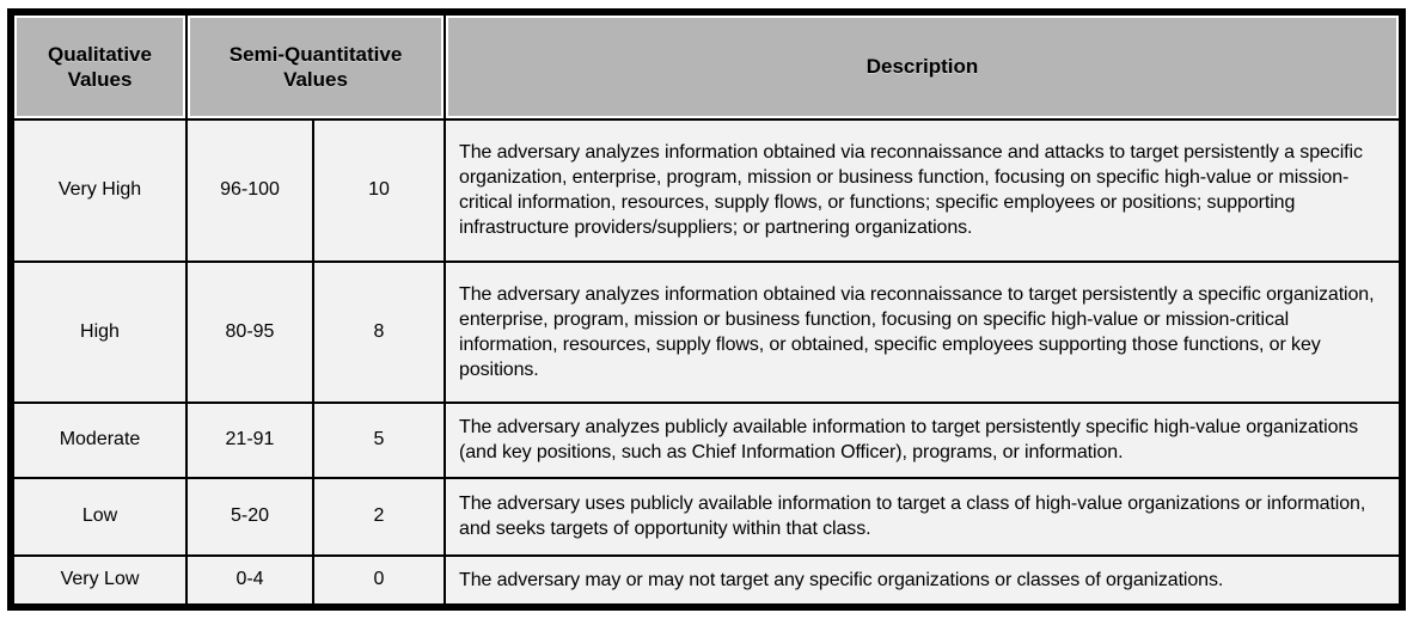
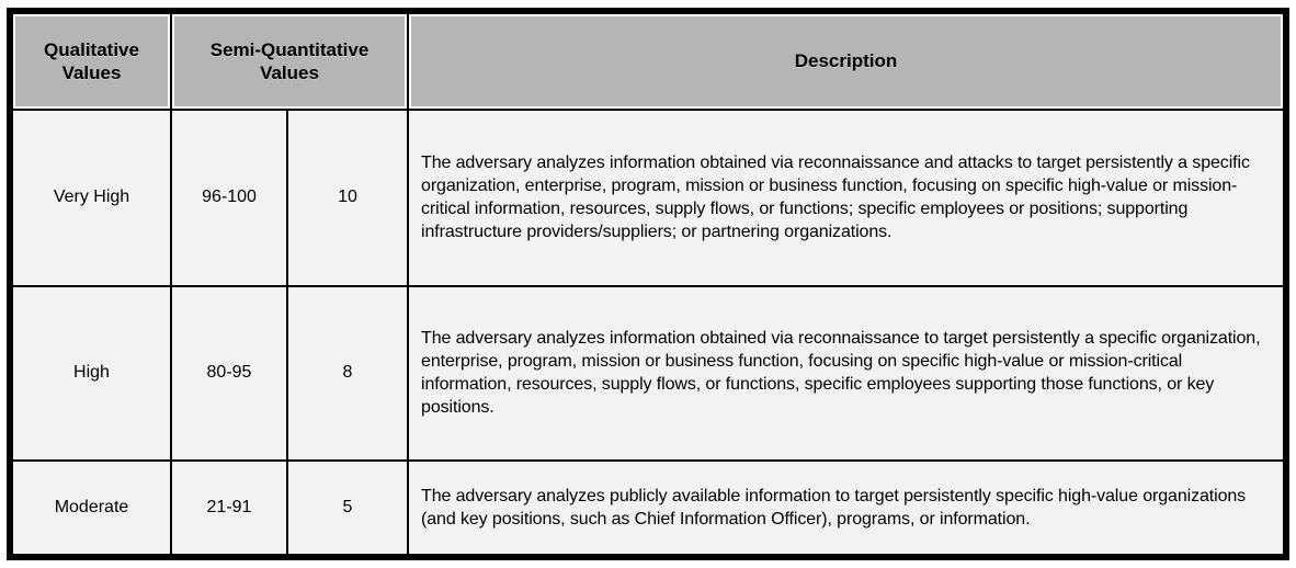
  Qualitative Values	Semi-Quantitative Values	Description
  Very High	96-100	10	The adversary analyzes information obtained via reconnaissance and attacks to target persistently a specific organization, enterprise, program, mission or business function, focusing on specific high-value or mission-critical information, resources, supply flows, or functions; specific employees or positions; supporting infrastructure providers/suppliers; or partnering organizations.
- High	80-95	8	The adversary analyzes information obtained via reconnaissance to target persistently a specific organization, enterprise, program, mission or business function, focusing on specific high-value or mission-critical information, resources, supply flows, or obtained, specific employees supporting those functions, or key positions.
+ High	80-95	8	The adversary analyzes information obtained via reconnaissance to target persistently a specific organization, enterprise, program, mission or business function, focusing on specific high-value or mission-critical information, resources, supply flows, or functions, specific employees supporting those functions, or key positions.
  Moderate	21-91	5	The adversary analyzes publicly available information to target persistently specific high-value organizations (and key positions, such as Chief Information Officer), programs, or information.
- Low	5-20	2	The adversary uses publicly available information to target a class of high-value organizations or information, and seeks targets of opportunity within that class.
- Very Low	0-4	0	The adversary may or may not target any specific organizations or classes of organizations.
